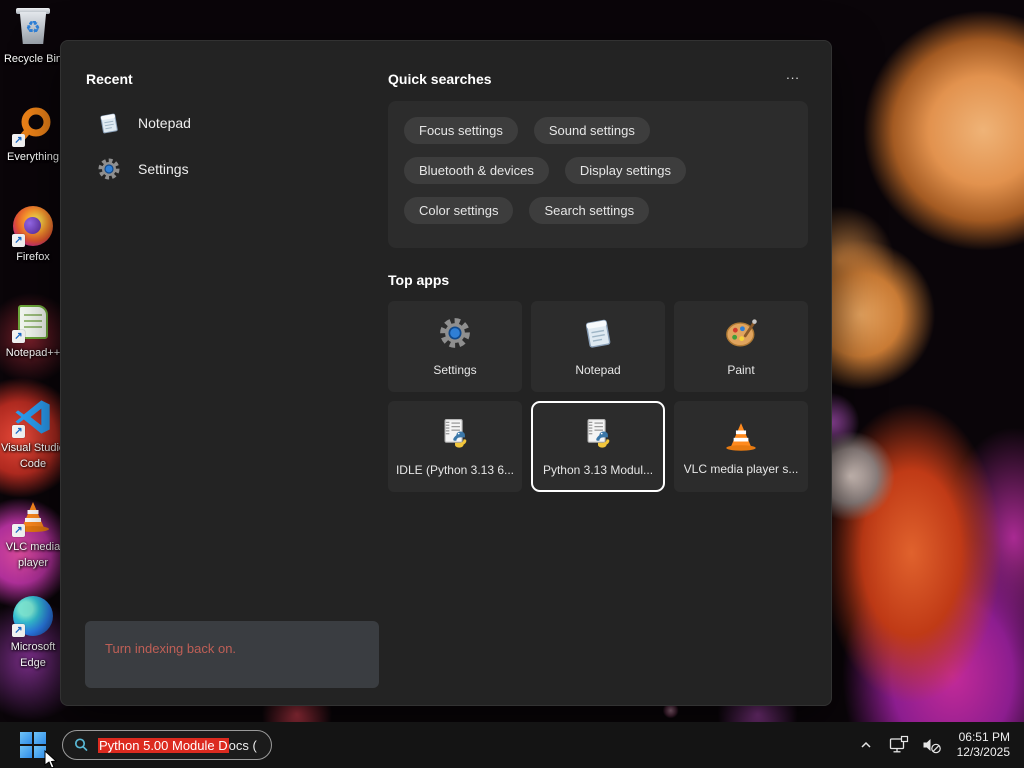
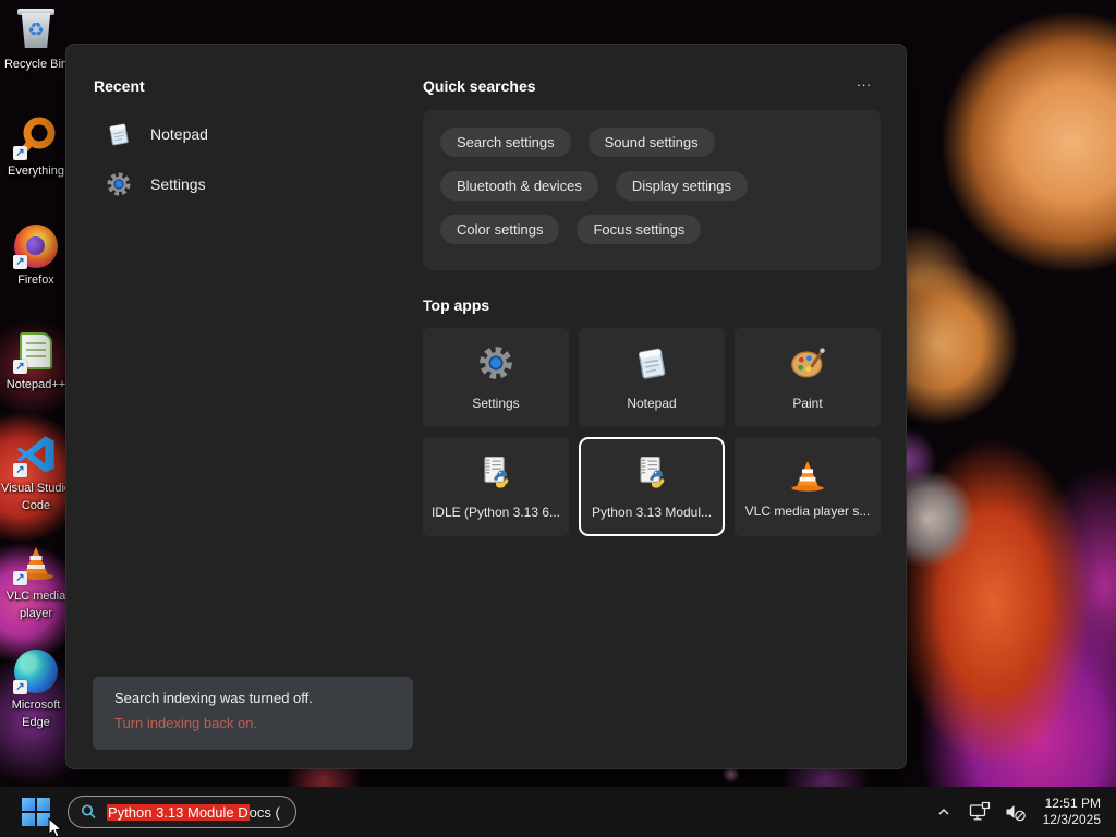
  ♻
  Recycle Bin
  ↗
  Everything
  ↗
  Firefox
  ↗
  Notepad++
  ↗
  Visual Studi
  Code
  ↗
  VLC media
  player
  ↗
  Microsoft
  Edge
  Recent
  Notepad
  Settings
  Quick searches
  ...
- Focus settings
+ Search settings
  Sound settings
  Bluetooth & devices
  Display settings
  Color settings
- Search settings
+ Focus settings
  Top apps
  Settings
  Notepad
  Paint
  IDLE (Python 3.13 6...
  Python 3.13 Modul...
  VLC media player s...
+ Search indexing was turned off.
  Turn indexing back on.
- Python 5.00 Module Docs (
+ Python 3.13 Module Docs (
- 06:51 PM
+ 12:51 PM
  12/3/2025
